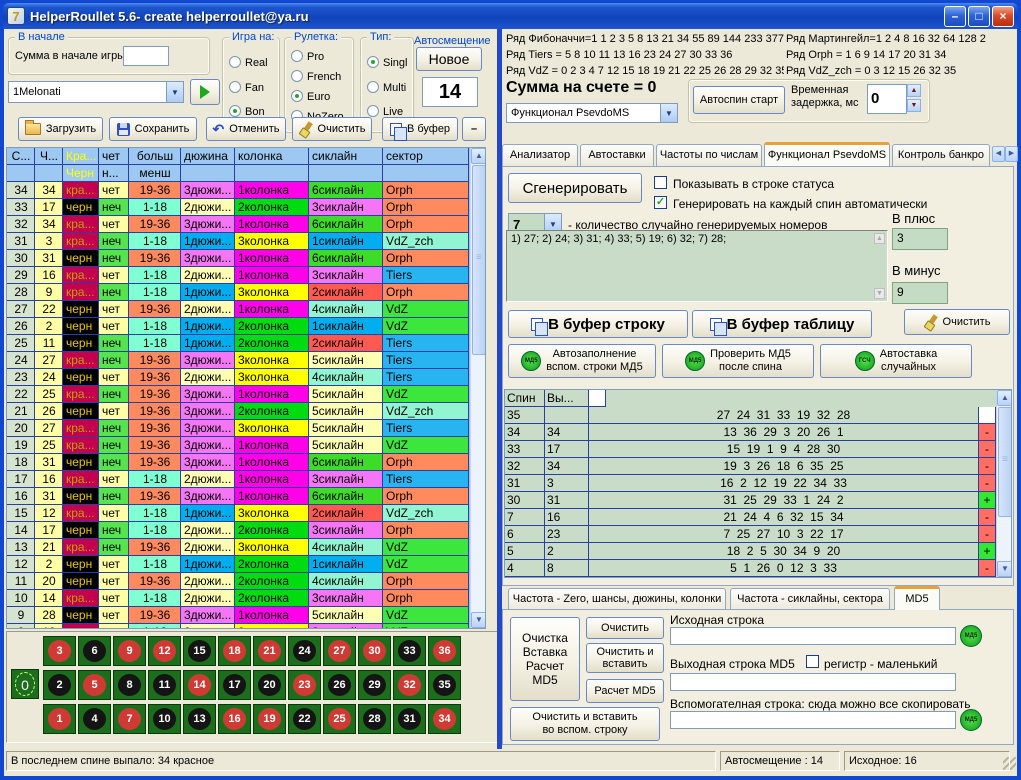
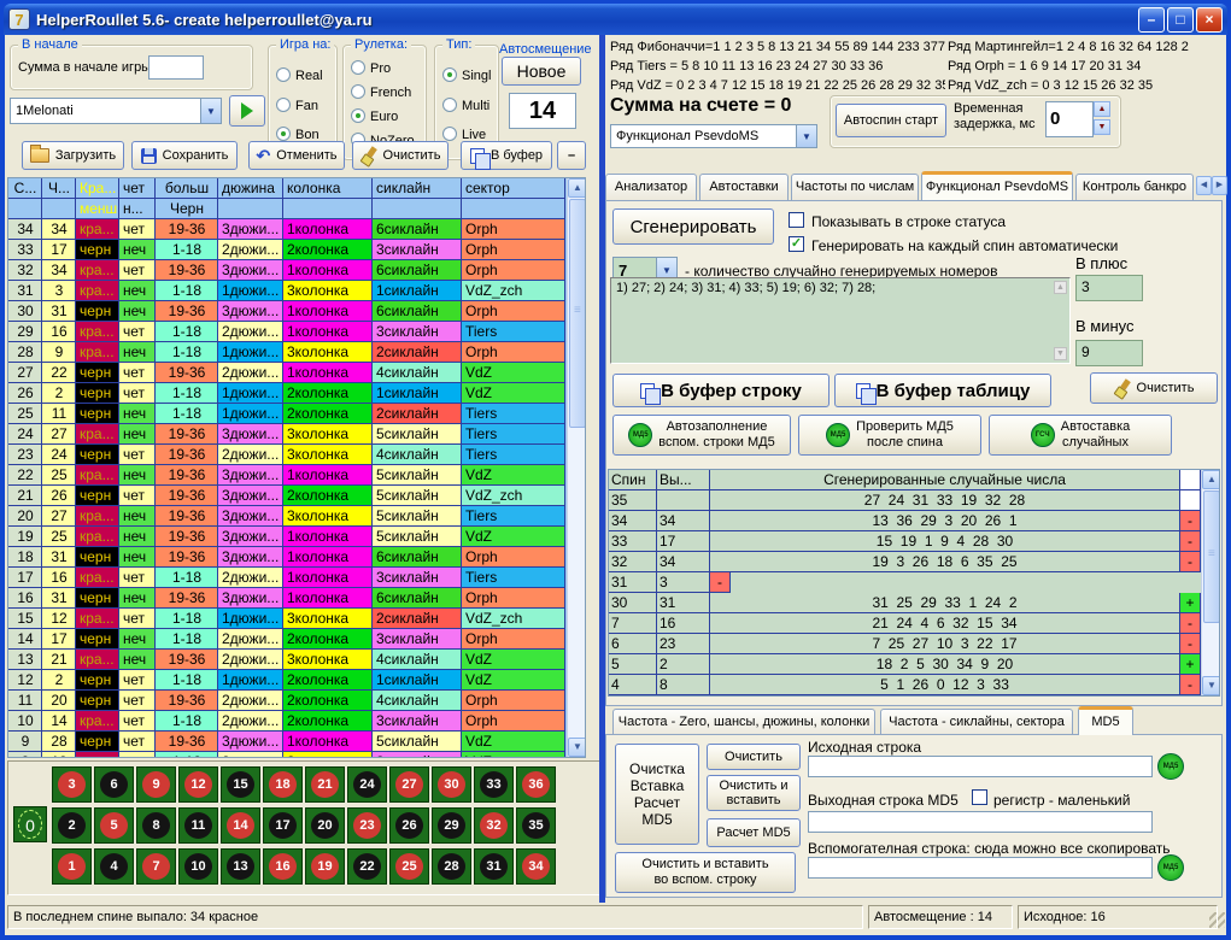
  7
  HelperRoullet 5.6- create helperroullet@ya.ru
  –
  □
  ×
  В начале
  Сумма в начале игры
  1Melonati
  ▼
  Игра на:
  Real
  Fan
  Bon
  Рулетка:
  Pro
  French
  Euro
  Тип:
  Singl
  Multi
  Live
  Автосмещение
  Новое
  14
  Загрузить
  Сохранить
  ↶
  Отменить
  Очистить
  В буфер
  –
  С...
  Ч...
  Кра...
  чет
  больш
  дюжина
  колонка
  сиклайн
  сектор
- Черн
+ менш
  н...
- менш
+ Черн
  34
  34
  кра...
  чет
  19-36
  3дюжи...
  1колонка
  6сиклайн
  Orph
  33
  17
  черн
  неч
  1-18
  2дюжи...
  2колонка
  3сиклайн
  Orph
  32
  34
  кра...
  чет
  19-36
  3дюжи...
  1колонка
  6сиклайн
  Orph
  31
  3
  кра...
  неч
  1-18
  1дюжи...
  3колонка
  1сиклайн
  VdZ_zch
  30
  31
  черн
  неч
  19-36
  3дюжи...
  1колонка
  6сиклайн
  Orph
  29
  16
  кра...
  чет
  1-18
  2дюжи...
  1колонка
  3сиклайн
  Tiers
  28
  9
  кра...
  неч
  1-18
  1дюжи...
  3колонка
  2сиклайн
  Orph
  27
  22
  черн
  чет
  19-36
  2дюжи...
  1колонка
  4сиклайн
  VdZ
  26
  2
  черн
  чет
  1-18
  1дюжи...
  2колонка
  1сиклайн
  VdZ
  25
  11
  черн
  неч
  1-18
  1дюжи...
  2колонка
  2сиклайн
  Tiers
  24
  27
  кра...
  неч
  19-36
  3дюжи...
  3колонка
  5сиклайн
  Tiers
  23
  24
  черн
  чет
  19-36
  2дюжи...
  3колонка
  4сиклайн
  Tiers
  22
  25
  кра...
  неч
  19-36
  3дюжи...
  1колонка
  5сиклайн
  VdZ
  21
  26
  черн
  чет
  19-36
  3дюжи...
  2колонка
  5сиклайн
  VdZ_zch
  20
  27
  кра...
  неч
  19-36
  3дюжи...
  3колонка
  5сиклайн
  Tiers
  19
  25
  кра...
  неч
  19-36
  3дюжи...
  1колонка
  5сиклайн
  VdZ
  18
  31
  черн
  неч
  19-36
  3дюжи...
  1колонка
  6сиклайн
  Orph
  17
  16
  кра...
  чет
  1-18
  2дюжи...
  1колонка
  3сиклайн
  Tiers
  16
  31
  черн
  неч
  19-36
  3дюжи...
  1колонка
  6сиклайн
  Orph
  15
  12
  кра...
  чет
  1-18
  1дюжи...
  3колонка
  2сиклайн
  VdZ_zch
  14
  17
  черн
  неч
  1-18
  2дюжи...
  2колонка
  3сиклайн
  Orph
  13
  21
  кра...
  неч
  19-36
  2дюжи...
  3колонка
  4сиклайн
  VdZ
  12
  2
  черн
  чет
  1-18
  1дюжи...
  2колонка
  1сиклайн
  VdZ
  11
  20
  черн
  чет
  19-36
  2дюжи...
  2колонка
  4сиклайн
  Orph
  10
  14
  кра...
  чет
  1-18
  2дюжи...
  2колонка
  3сиклайн
  Orph
  9
  28
  черн
  чет
  19-36
  3дюжи...
  1колонка
  5сиклайн
  VdZ
  ▲
  ▼
  0
  3
  6
  9
  12
  15
  18
  21
  24
  27
  30
  33
  36
  2
  5
  8
  11
  14
  17
  20
  23
  26
  29
  32
  35
  1
  4
  7
  10
  13
  16
  19
  22
  25
  28
  31
  34
  Ряд Фибоначчи=1 1 2 3 5 8 13 21 34 55 89 144 233 377
  Ряд Tiers = 5 8 10 11 13 16 23 24 27 30 33 36
  Ряд VdZ = 0 2 3 4 7 12 15 18 19 21 22 25 26 28 29 32 3
  Ряд Мартингейл=1 2 4 8 16 32 64 128 2
  Ряд Orph = 1 6 9 14 17 20 31 34
  Ряд VdZ_zch = 0 3 12 15 26 32 35
  Сумма на счете = 0
  Функционал PsevdoMS
  ▼
  Автоспин старт
  Временная задержка, мс
  0
  Анализатор
  Автоставки
  Частоты по числам
  Функционал PsevdoMS
  Контроль банкро
  Сгенерировать
  Показывать в строке статуса
  ✓
  Генерировать на каждый спин автоматически
  7
  ▼
  - количество случайно генерируемых номеров
  В плюс
  3
  1) 27; 2) 24; 3) 31; 4) 33; 5) 19; 6) 32; 7) 28;
  В минус
  9
  В буфер строку
  В буфер таблицу
  Очистить
  Автозаполнение
  вспом. строки МД5
  Проверить МД5
  после спина
  Автоставка
  случайных
  Спин
  Вы...
+ Сгенерированные случайные числа
  35
  27 24 31 33 19 32 28
  34
  34
  13 36 29 3 20 26 1
  -
  33
  17
  15 19 1 9 4 28 30
  -
  32
  34
  19 3 26 18 6 35 25
  -
  31
  3
- 16 2 12 19 22 34 33
  -
  30
  31
  31 25 29 33 1 24 2
  +
  7
  16
  21 24 4 6 32 15 34
  -
  6
  23
  7 25 27 10 3 22 17
  -
  5
  2
  18 2 5 30 34 9 20
  +
  4
  8
  5 1 26 0 12 3 33
  -
  ▲
  ▼
  Частота - Zero, шансы, дюжины, колонки
  Частота - сиклайны, сектора
  MD5
  Очистка Вставка Расчет MD5
  Очистить
  Очистить и вставить
  Расчет MD5
  Исходная строка
  Выходная строка MD5
  регистр - маленький
  Вспомогателная строка: сюда можно все скопировать
  Очистить и вставить
  во вспом. строку
  В последнем спине выпало: 34 красное
  Автосмещение : 14
  Исходное: 16
